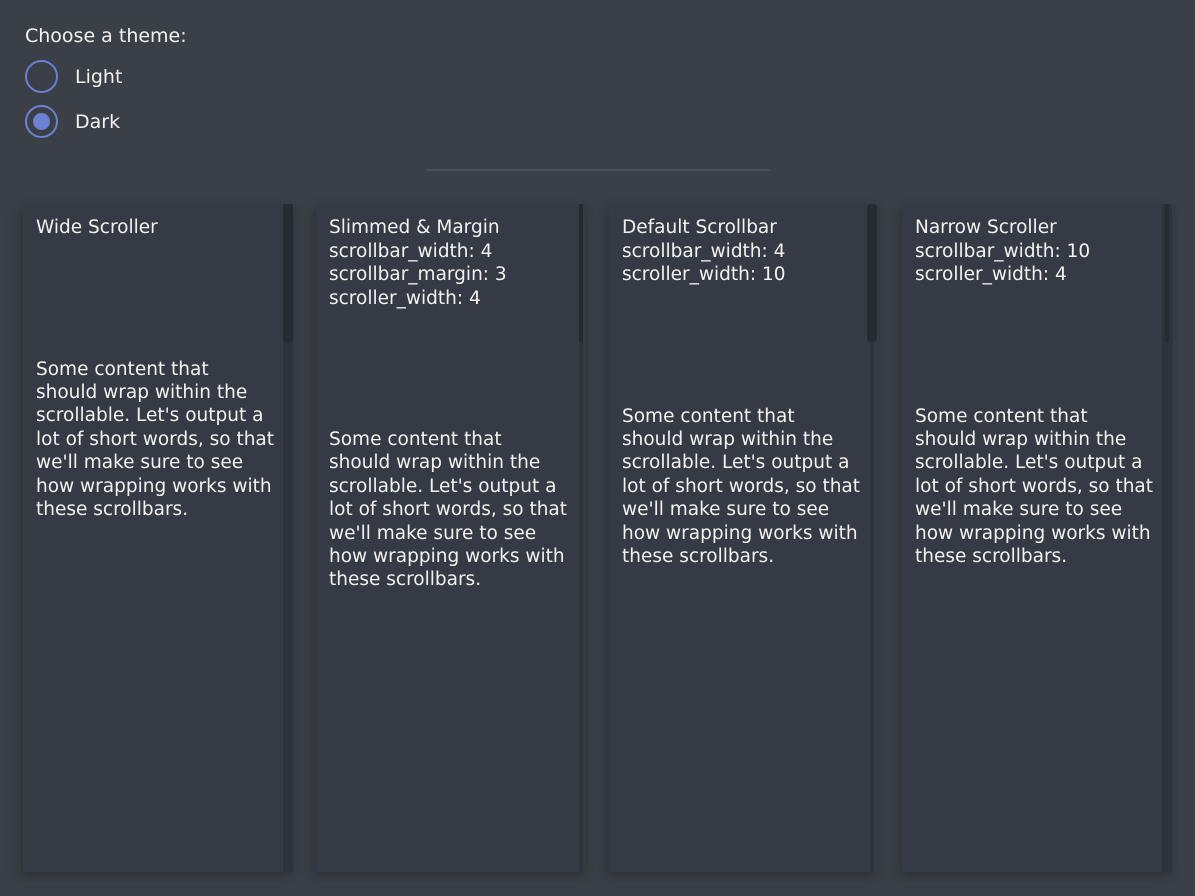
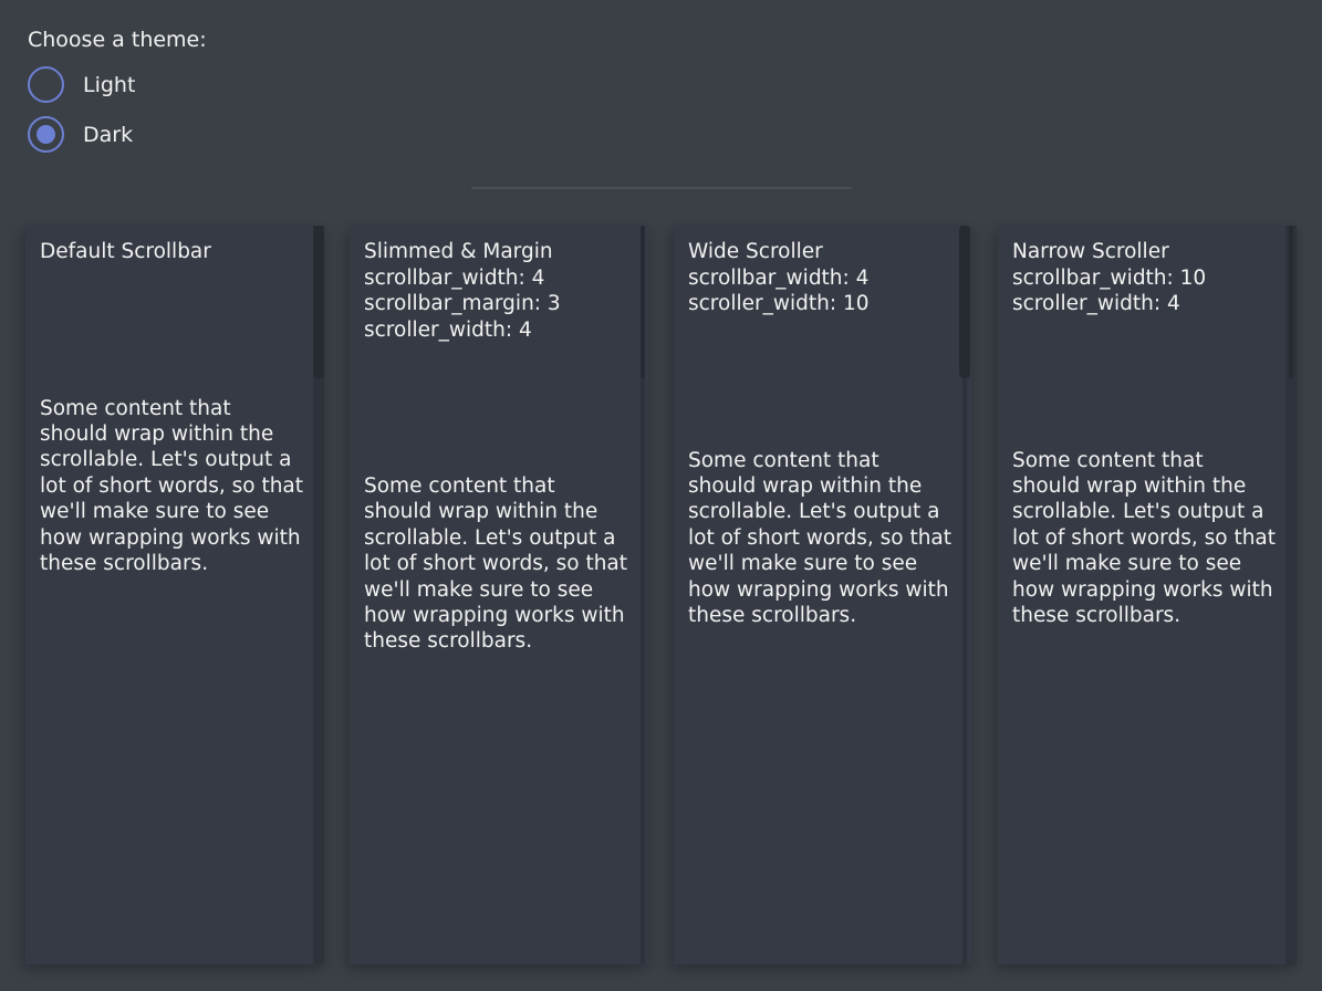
  Choose a theme:
  Light
  Dark
- Wide Scroller
+ Default Scrollbar
  Some content that should wrap within the scrollable. Let's output a lot of short words, so that we'll make sure to see how wrapping works with these scrollbars.
  Slimmed & Margin
  scrollbar_width: 4
  scrollbar_margin: 3
  scroller_width: 4
  Some content that should wrap within the scrollable. Let's output a lot of short words, so that we'll make sure to see how wrapping works with these scrollbars.
- Default Scrollbar
+ Wide Scroller
  scrollbar_width: 4
  scroller_width: 10
  Some content that should wrap within the scrollable. Let's output a lot of short words, so that we'll make sure to see how wrapping works with these scrollbars.
  Narrow Scroller
  scrollbar_width: 10
  scroller_width: 4
  Some content that should wrap within the scrollable. Let's output a lot of short words, so that we'll make sure to see how wrapping works with these scrollbars.
